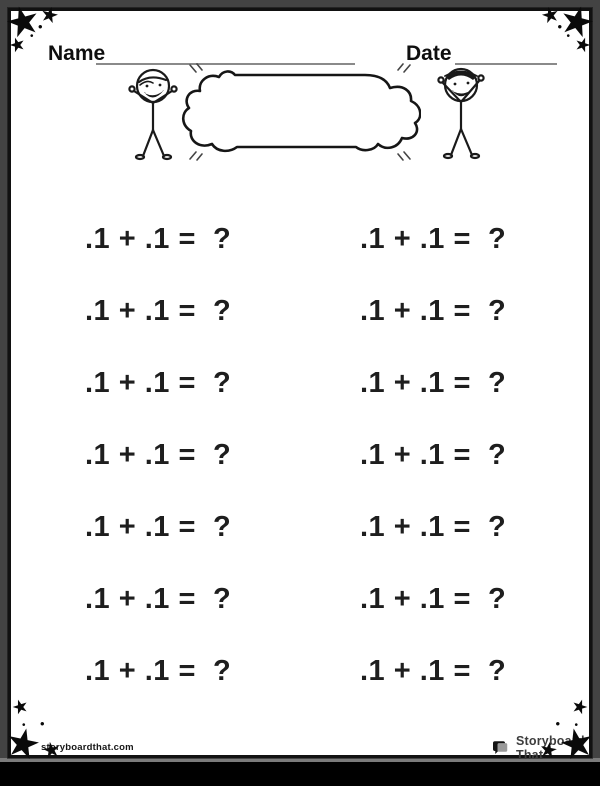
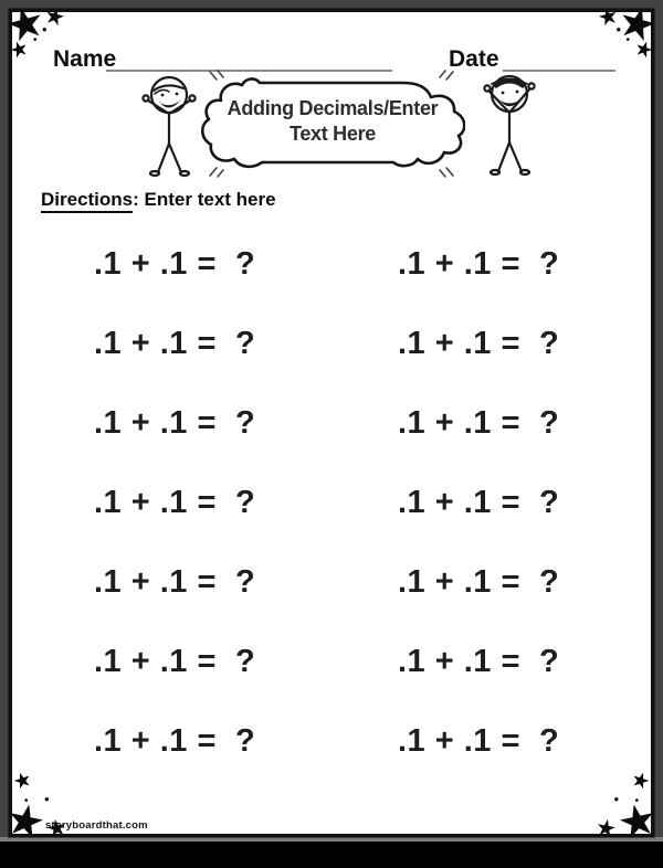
  •
  •
  •
  •
  •
  •
  •
  •
  Name
  Date
+ Adding Decimals/Enter Text Here
+ Directions: Enter text here
  .1 + .1 = ?
  .1 + .1 = ?
  .1 + .1 = ?
  .1 + .1 = ?
  .1 + .1 = ?
  .1 + .1 = ?
  .1 + .1 = ?
  .1 + .1 = ?
  .1 + .1 = ?
  .1 + .1 = ?
  .1 + .1 = ?
  .1 + .1 = ?
  .1 + .1 = ?
  .1 + .1 = ?
  storyboardthat.com
- Storyboard That
